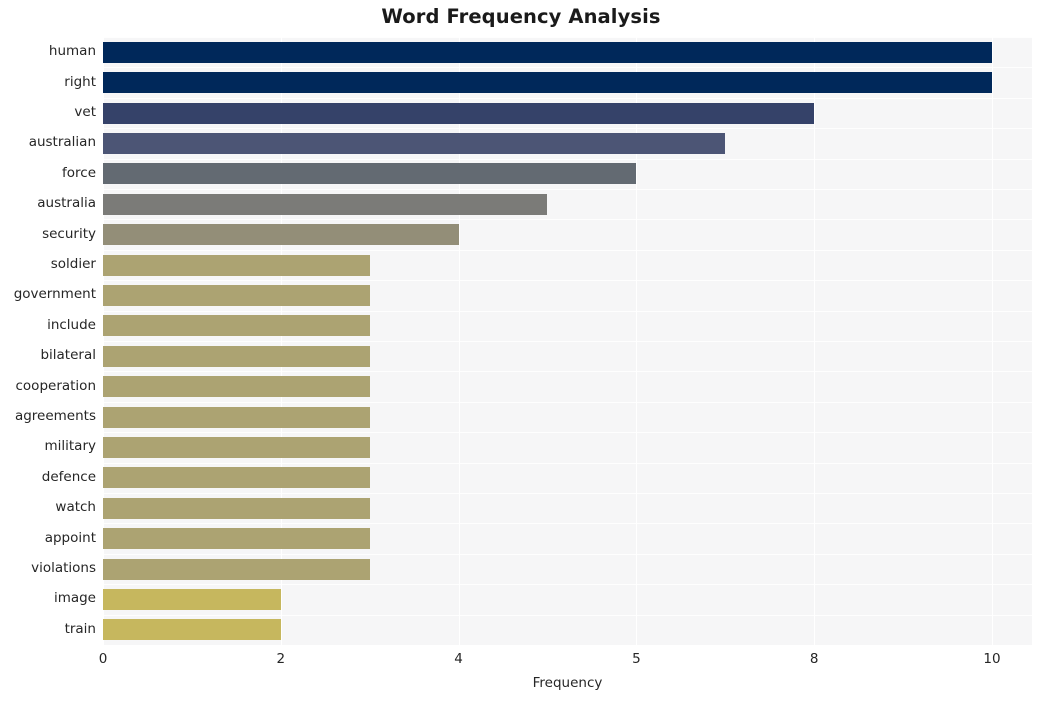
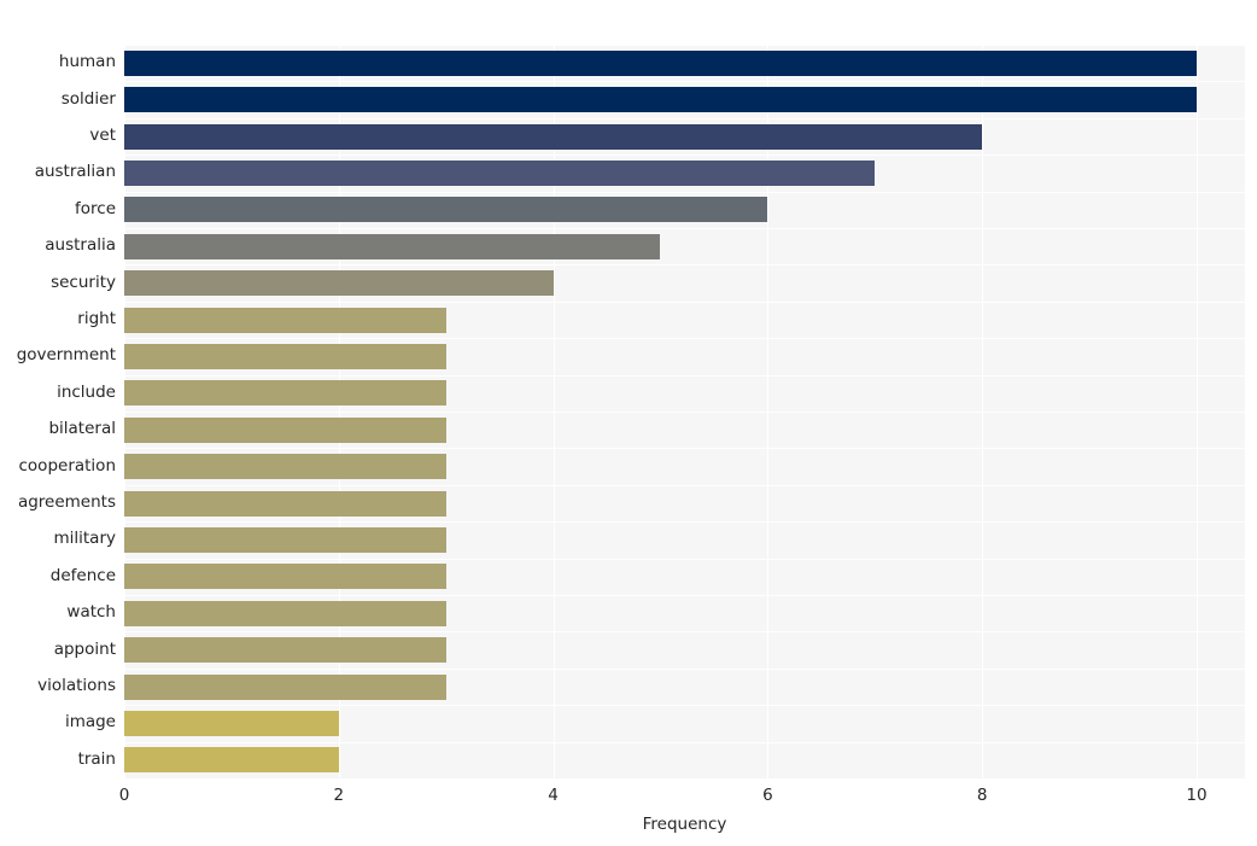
- Word Frequency Analysis
  human
- right
+ soldier
  vet
  australian
  force
  australia
  security
- soldier
+ right
  government
  include
  bilateral
  cooperation
  agreements
  military
  defence
  watch
  appoint
  violations
  image
  train
  0
  2
  4
- 5
+ 6
  8
  10
  Frequency
